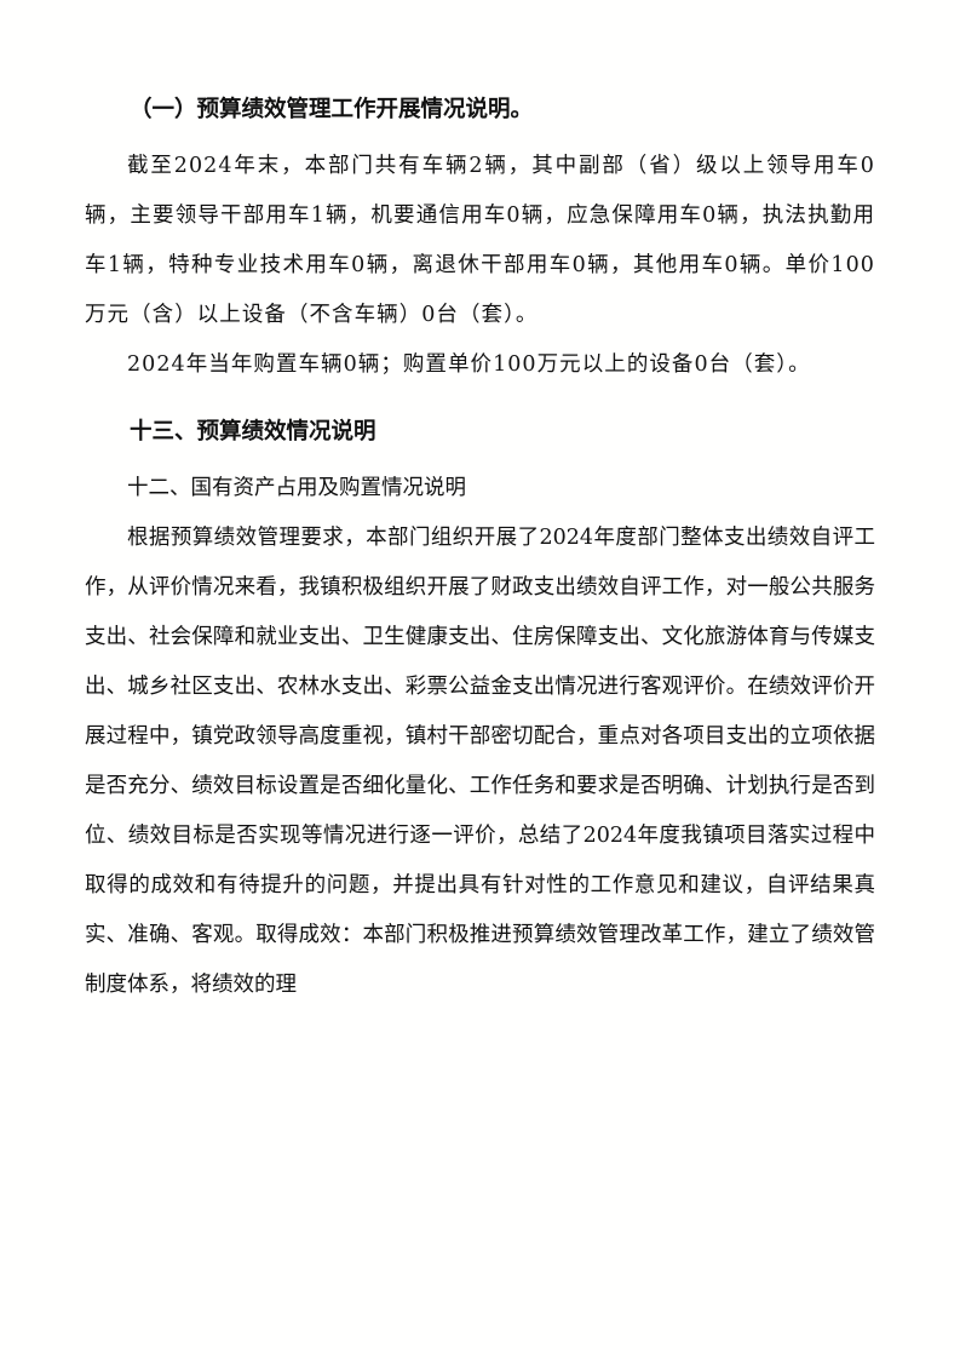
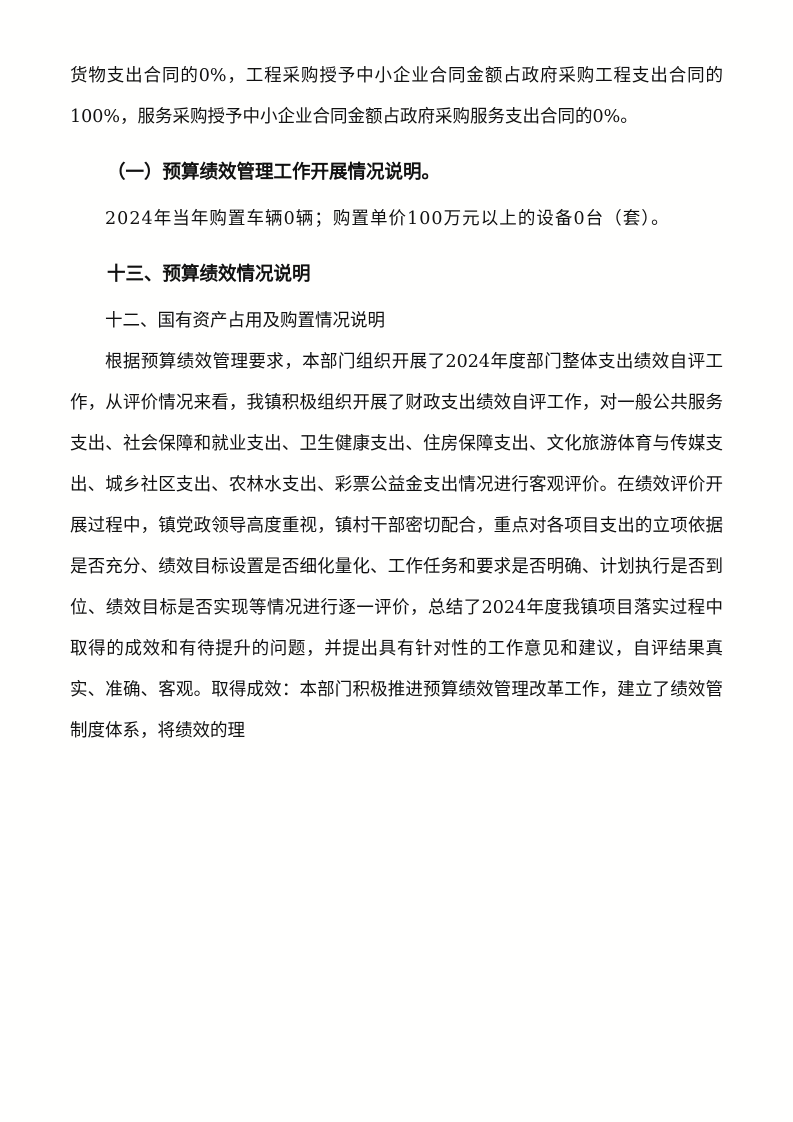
+ 货物支出合同的0%，工程采购授予中小企业合同金额占政府采购工程支出合同的100%，服务采购授予中小企业合同金额占政府采购服务支出合同的0%。
  （一）预算绩效管理工作开展情况说明。
- 截至2024年末，本部门共有车辆2辆，其中副部（省）级以上领导用车0辆，主要领导干部用车1辆，机要通信用车0辆，应急保障用车0辆，执法执勤用车1辆，特种专业技术用车0辆，离退休干部用车0辆，其他用车0辆。单价100万元（含）以上设备（不含车辆）0台（套）。
  2024年当年购置车辆0辆；购置单价100万元以上的设备0台（套）。
  十三、预算绩效情况说明
  十二、国有资产占用及购置情况说明
  根据预算绩效管理要求，本部门组织开展了2024年度部门整体支出绩效自评工作，从评价情况来看，我镇积极组织开展了财政支出绩效自评工作，对一般公共服务支出、社会保障和就业支出、卫生健康支出、住房保障支出、文化旅游体育与传媒支出、城乡社区支出、农林水支出、彩票公益金支出情况进行客观评价。在绩效评价开展过程中，镇党政领导高度重视，镇村干部密切配合，重点对各项目支出的立项依据是否充分、绩效目标设置是否细化量化、工作任务和要求是否明确、计划执行是否到位、绩效目标是否实现等情况进行逐一评价，总结了2024年度我镇项目落实过程中取得的成效和有待提升的问题，并提出具有针对性的工作意见和建议，自评结果真实、准确、客观。取得成效：本部门积极推进预算绩效管理改革工作，建立了绩效管制度体系，将绩效的理
